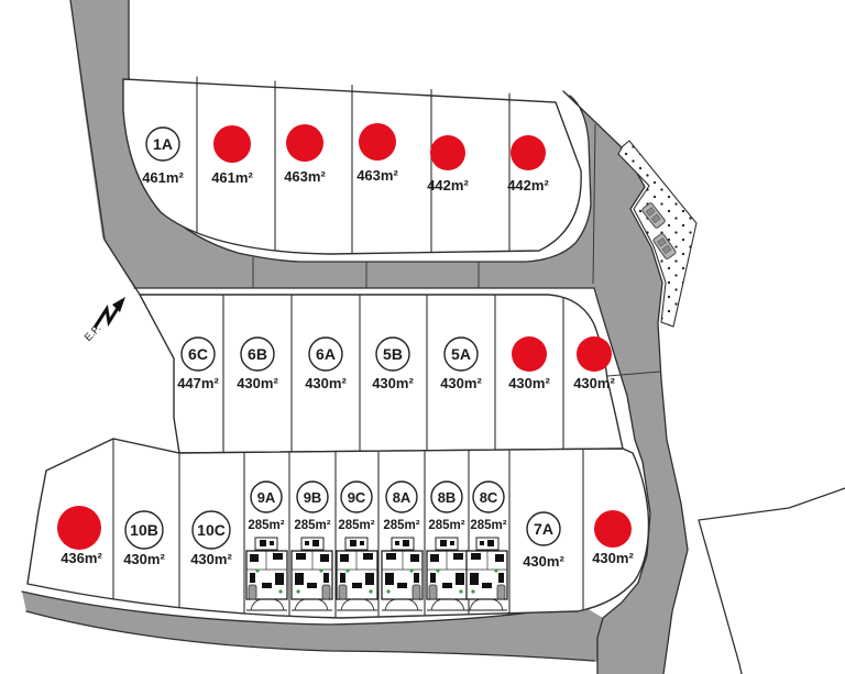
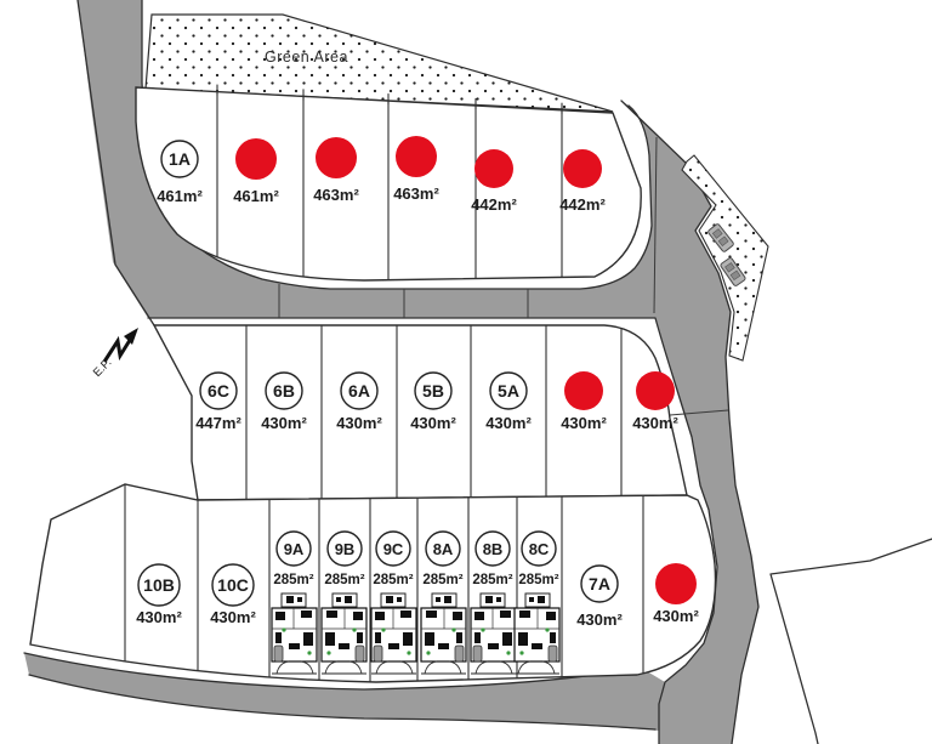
+ Green Area
  1A
  461m²
  461m²
  463m²
  463m²
  442m²
  442m²
  6C
  447m²
  6B
  430m²
  6A
  430m²
  5B
  430m²
  5A
  430m²
  430m²
  430m²
- 436m²
  10B
  430m²
  10C
  430m²
  9A
  285m²
  9B
  285m²
  9C
  285m²
  8A
  285m²
  8B
  285m²
  8C
  285m²
  7A
  430m²
  430m²
